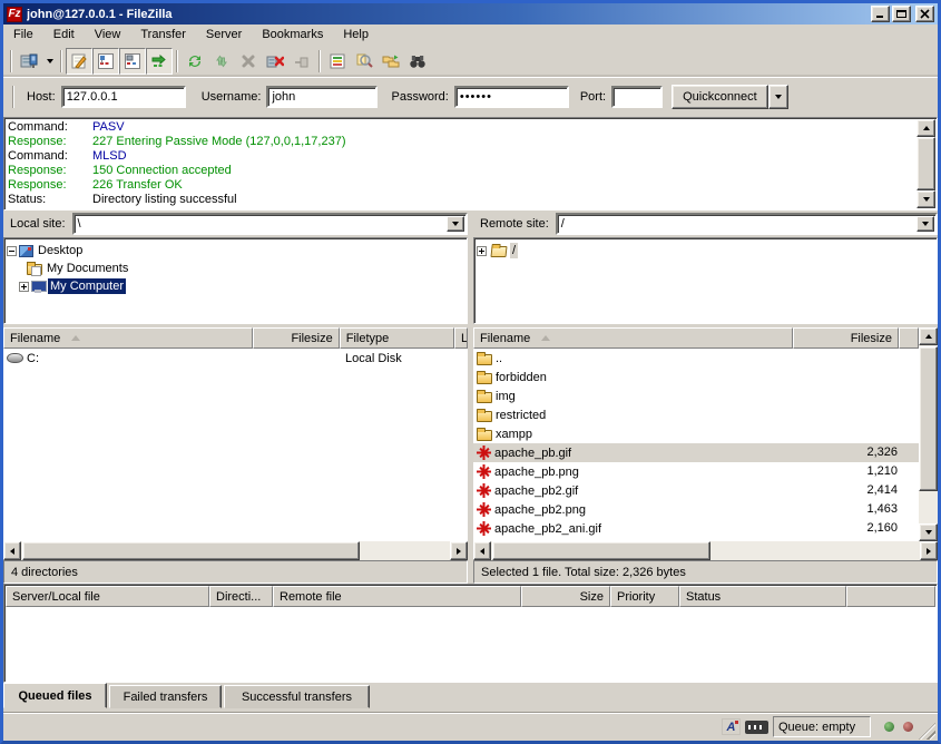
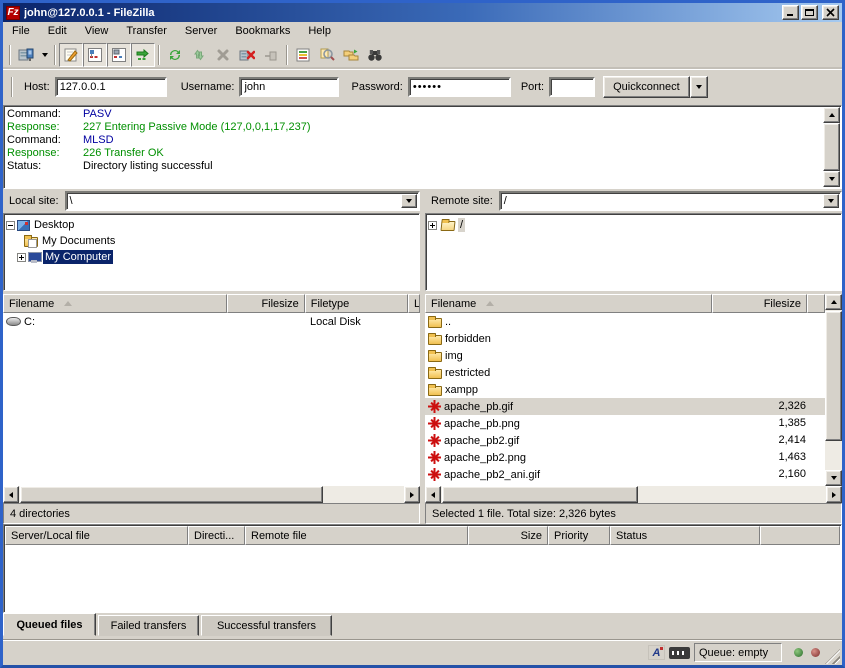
  Fz
  john@127.0.0.1 - FileZilla
  File
  Edit
  View
  Transfer
  Server
  Bookmarks
  Help
  Host:
  127.0.0.1
  Username:
  john
  Password:
  ••••••
  Port:
  Quickconnect
  Command: PASV
  Response: 227 Entering Passive Mode (127,0,0,1,17,237)
  Command: MLSD
- Response: 150 Connection accepted
  Response: 226 Transfer OK
  Status: Directory listing successful
  Local site:
  \
  Desktop
  My Documents
  My Computer
  Filename
  Filesize
  Filetype
  L
  C:
  Local Disk
  4 directories
  Remote site:
  /
  /
  Filename
  Filesize
  ..
  forbidden
  img
  restricted
  xampp
  apache_pb.gif
  2,326
  apache_pb.png
- 1,210
+ 1,385
  apache_pb2.gif
  2,414
  apache_pb2.png
  1,463
  apache_pb2_ani.gif
  2,160
  Selected 1 file. Total size: 2,326 bytes
  Server/Local file
  Directi...
  Remote file
  Size
  Priority
  Status
  Queued files
  Failed transfers
  Successful transfers
  A
  Queue: empty
